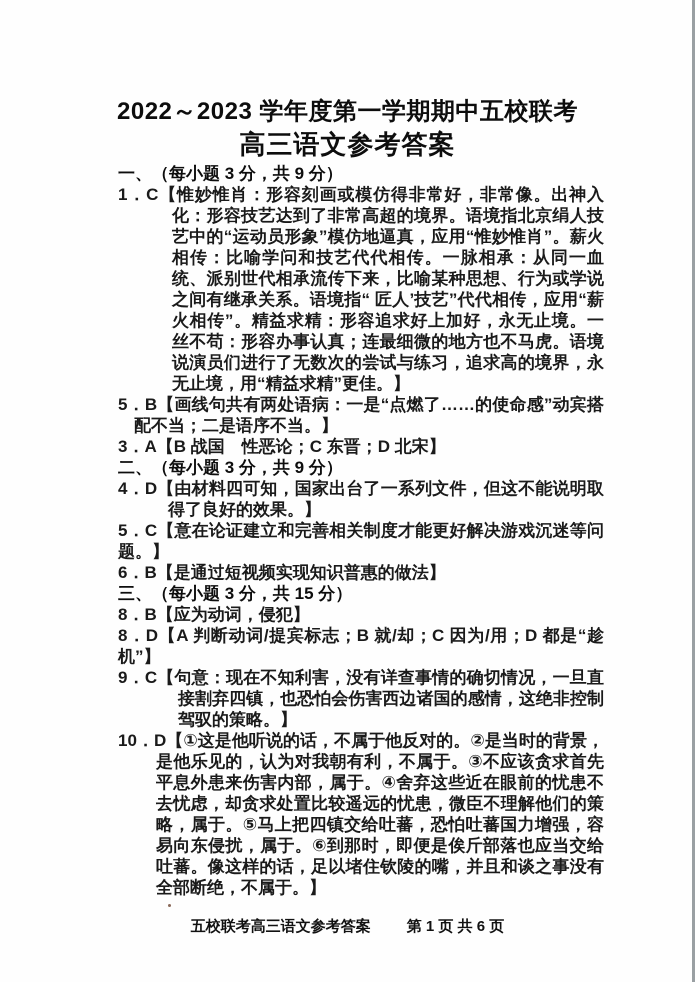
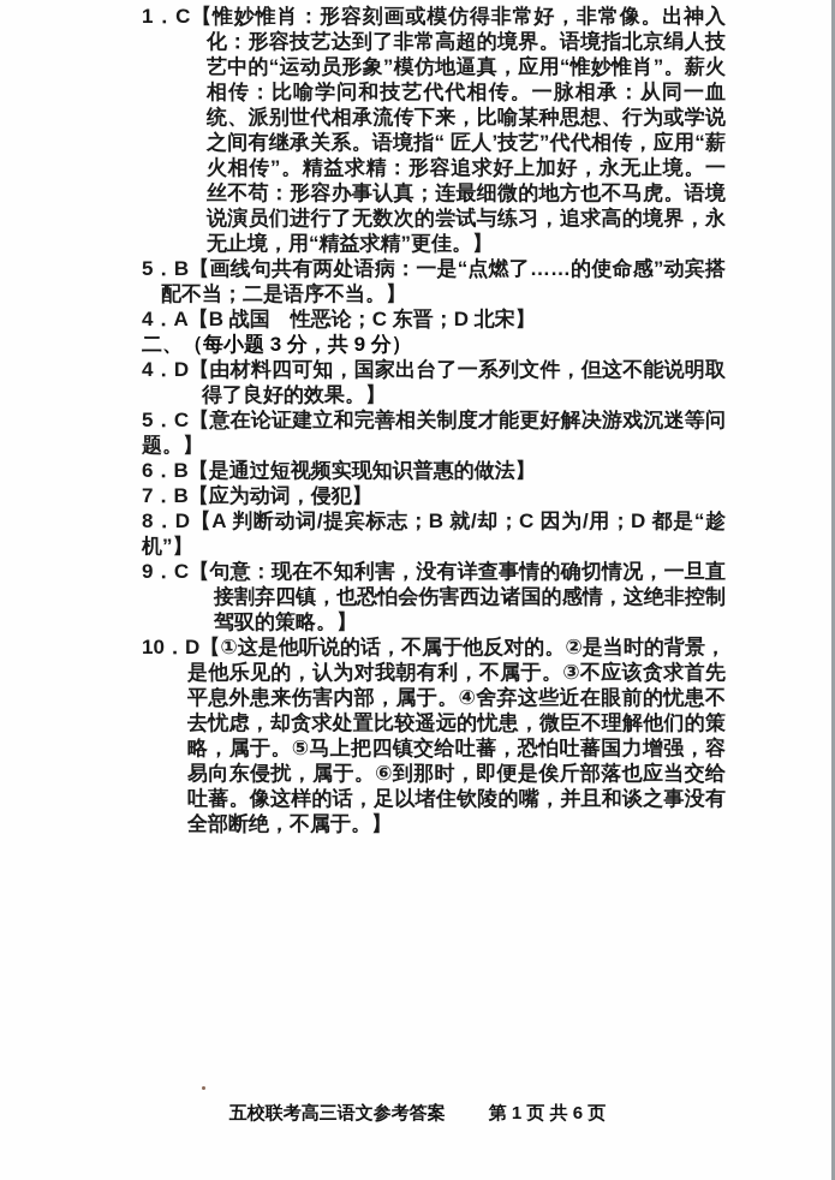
- 2022～2023 学年度第一学期期中五校联考
- 高三语文参考答案
- 一、（每小题 3 分，共 9 分）
  1．C【惟妙惟肖：形容刻画或模仿得非常好，非常像。出神入化：形容技艺达到了非常高超的境界。语境指北京绢人技艺中的“运动员形象”模仿地逼真，应用“惟妙惟肖”。薪火相传：比喻学问和技艺代代相传。一脉相承：从同一血统、派别世代相承流传下来，比喻某种思想、行为或学说之间有继承关系。语境指“ 匠人’技艺”代代相传，应用“薪火相传”。精益求精：形容追求好上加好，永无止境。一丝不苟：形容办事认真；连最细微的地方也不马虎。语境说演员们进行了无数次的尝试与练习，追求高的境界，永无止境，用“精益求精”更佳。】
  5．B【画线句共有两处语病：一是“点燃了……的使命感”动宾搭配不当；二是语序不当。】
- 3．A【B 战国 性恶论；C 东晋；D 北宋】
+ 4．A【B 战国 性恶论；C 东晋；D 北宋】
  二、（每小题 3 分，共 9 分）
  4．D【由材料四可知，国家出台了一系列文件，但这不能说明取得了良好的效果。】
  5．C【意在论证建立和完善相关制度才能更好解决游戏沉迷等问题。】
  6．B【是通过短视频实现知识普惠的做法】
- 三、（每小题 3 分，共 15 分）
- 8．B【应为动词，侵犯】
+ 7．B【应为动词，侵犯】
  8．D【A 判断动词/提宾标志；B 就/却；C 因为/用；D 都是“趁机”】
  9．C【句意：现在不知利害，没有详查事情的确切情况，一旦直接割弃四镇，也恐怕会伤害西边诸国的感情，这绝非控制驾驭的策略。】
  10．D【①这是他听说的话，不属于他反对的。②是当时的背景，是他乐见的，认为对我朝有利，不属于。③不应该贪求首先平息外患来伤害内部，属于。④舍弃这些近在眼前的忧患不去忧虑，却贪求处置比较遥远的忧患，微臣不理解他们的策略，属于。⑤马上把四镇交给吐蕃，恐怕吐蕃国力增强，容易向东侵扰，属于。⑥到那时，即便是俟斤部落也应当交给吐蕃。像这样的话，足以堵住钦陵的嘴，并且和谈之事没有全部断绝，不属于。】
  五校联考高三语文参考答案 第 1 页 共 6 页
